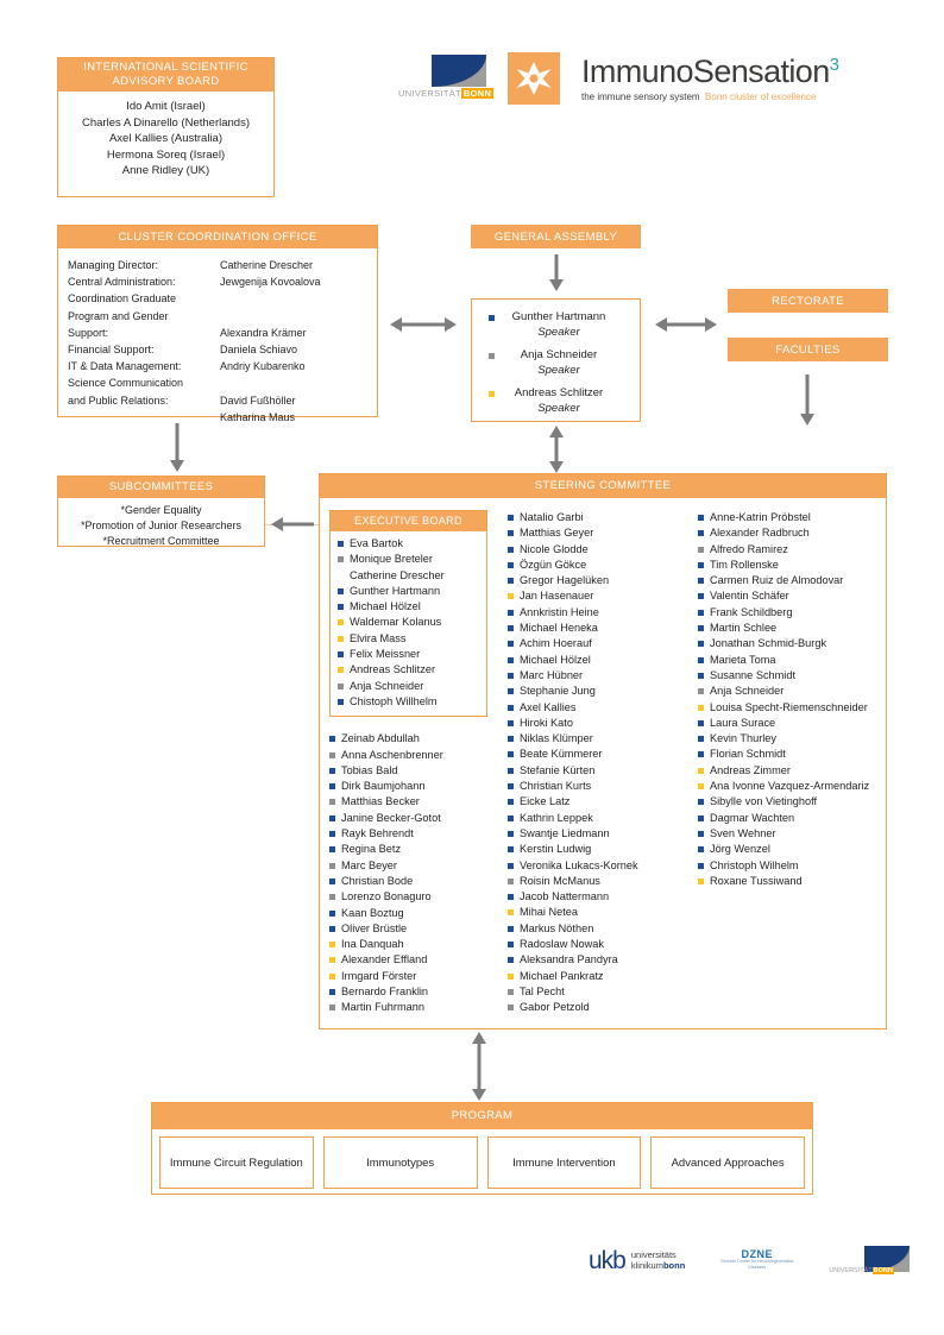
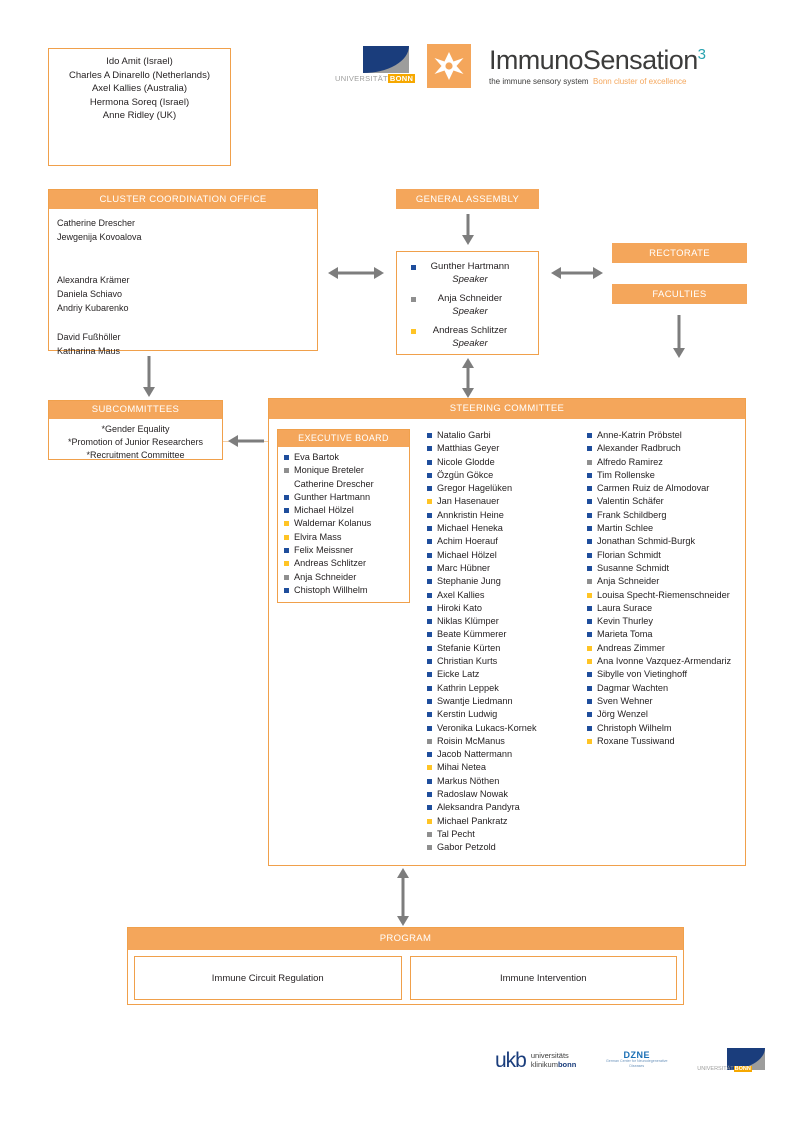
- INTERNATIONAL SCIENTIFIC
- ADVISORY BOARD
  Ido Amit (Israel)
  Charles A Dinarello (Netherlands)
  Axel Kallies (Australia)
  Hermona Soreq (Israel)
  Anne Ridley (UK)
  UNIVERSITÄT BONN
  ImmunoSensation3
  the immune sensory system Bonn cluster of excellence
  CLUSTER COORDINATION OFFICE
- Managing Director:
- Central Administration:
- Coordination Graduate
- Program and Gender
- Support:
- Financial Support:
- IT & Data Management:
- Science Communication
- and Public Relations:
  Catherine Drescher
  Jewgenija Kovoalova
  Alexandra Krämer
  Daniela Schiavo
  Andriy Kubarenko
  David Fußhöller
  Katharina Maus
  GENERAL ASSEMBLY
  Gunther Hartmann
  Speaker
  Anja Schneider
  Speaker
  Andreas Schlitzer
  Speaker
  RECTORATE
  FACULTIES
  SUBCOMMITTEES
  *Gender Equality
  *Promotion of Junior Researchers
  *Recruitment Committee
  STEERING COMMITTEE
  EXECUTIVE BOARD
  Eva Bartok
  Monique Breteler
  Catherine Drescher
  Gunther Hartmann
  Michael Hölzel
  Waldemar Kolanus
  Elvira Mass
  Felix Meissner
  Andreas Schlitzer
  Anja Schneider
  Chistoph Willhelm
- Zeinab Abdullah
- Anna Aschenbrenner
- Tobias Bald
- Dirk Baumjohann
- Matthias Becker
- Janine Becker-Gotot
- Rayk Behrendt
- Regina Betz
- Marc Beyer
- Christian Bode
- Lorenzo Bonaguro
- Kaan Boztug
- Oliver Brüstle
- Ina Danquah
- Alexander Effland
- Irmgard Förster
- Bernardo Franklin
- Martin Fuhrmann
  Natalio Garbi
  Matthias Geyer
  Nicole Glodde
  Özgün Gökce
  Gregor Hagelüken
  Jan Hasenauer
  Annkristin Heine
  Michael Heneka
  Achim Hoerauf
  Michael Hölzel
  Marc Hübner
  Stephanie Jung
  Axel Kallies
  Hiroki Kato
  Niklas Klümper
  Beate Kümmerer
  Stefanie Kürten
  Christian Kurts
  Eicke Latz
  Kathrin Leppek
  Swantje Liedmann
  Kerstin Ludwig
  Veronika Lukacs-Kornek
  Roisin McManus
  Jacob Nattermann
  Mihai Netea
  Markus Nöthen
  Radoslaw Nowak
  Aleksandra Pandyra
  Michael Pankratz
  Tal Pecht
  Gabor Petzold
  Anne-Katrin Pröbstel
  Alexander Radbruch
  Alfredo Ramirez
  Tim Rollenske
  Carmen Ruiz de Almodovar
  Valentin Schäfer
  Frank Schildberg
  Martin Schlee
  Jonathan Schmid-Burgk
- Marieta Toma
+ Florian Schmidt
  Susanne Schmidt
  Anja Schneider
  Louisa Specht-Riemenschneider
  Laura Surace
  Kevin Thurley
- Florian Schmidt
+ Marieta Toma
  Andreas Zimmer
  Ana Ivonne Vazquez-Armendariz
  Sibylle von Vietinghoff
  Dagmar Wachten
  Sven Wehner
  Jörg Wenzel
  Christoph Wilhelm
  Roxane Tussiwand
  PROGRAM
  Immune Circuit Regulation
- Immunotypes
  Immune Intervention
- Advanced Approaches
  ukb
  universitäts
  klinikumbonn
  DZNE
